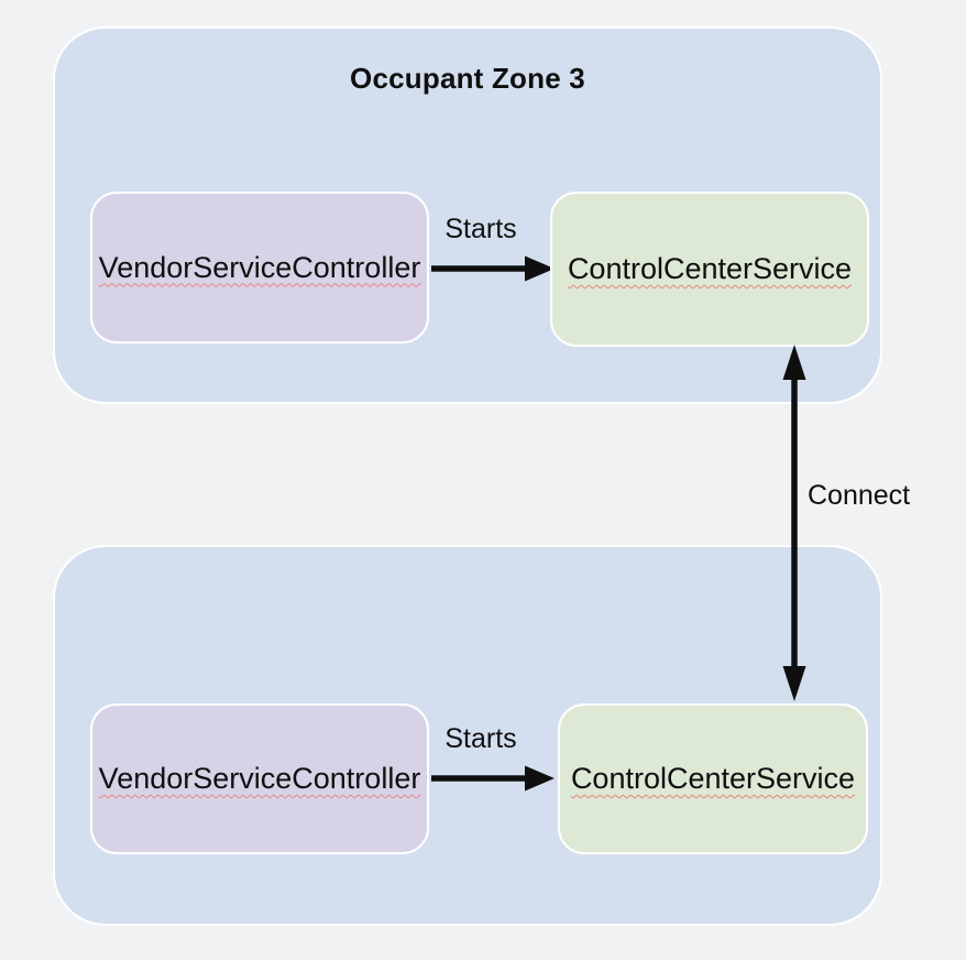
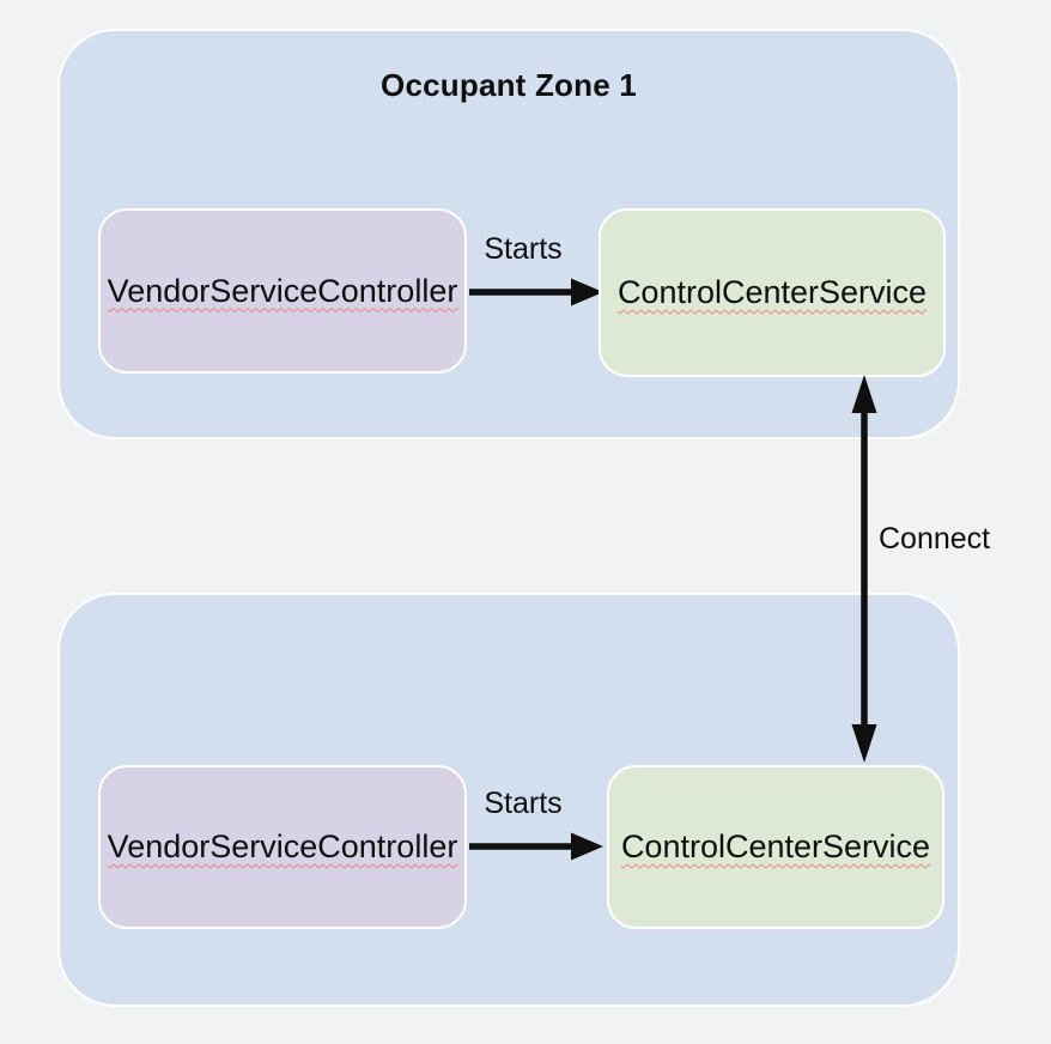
- Occupant Zone 3
+ Occupant Zone 1
  VendorServiceController
  Starts
  ControlCenterService
  VendorServiceController
  Starts
  ControlCenterService
  Connect
